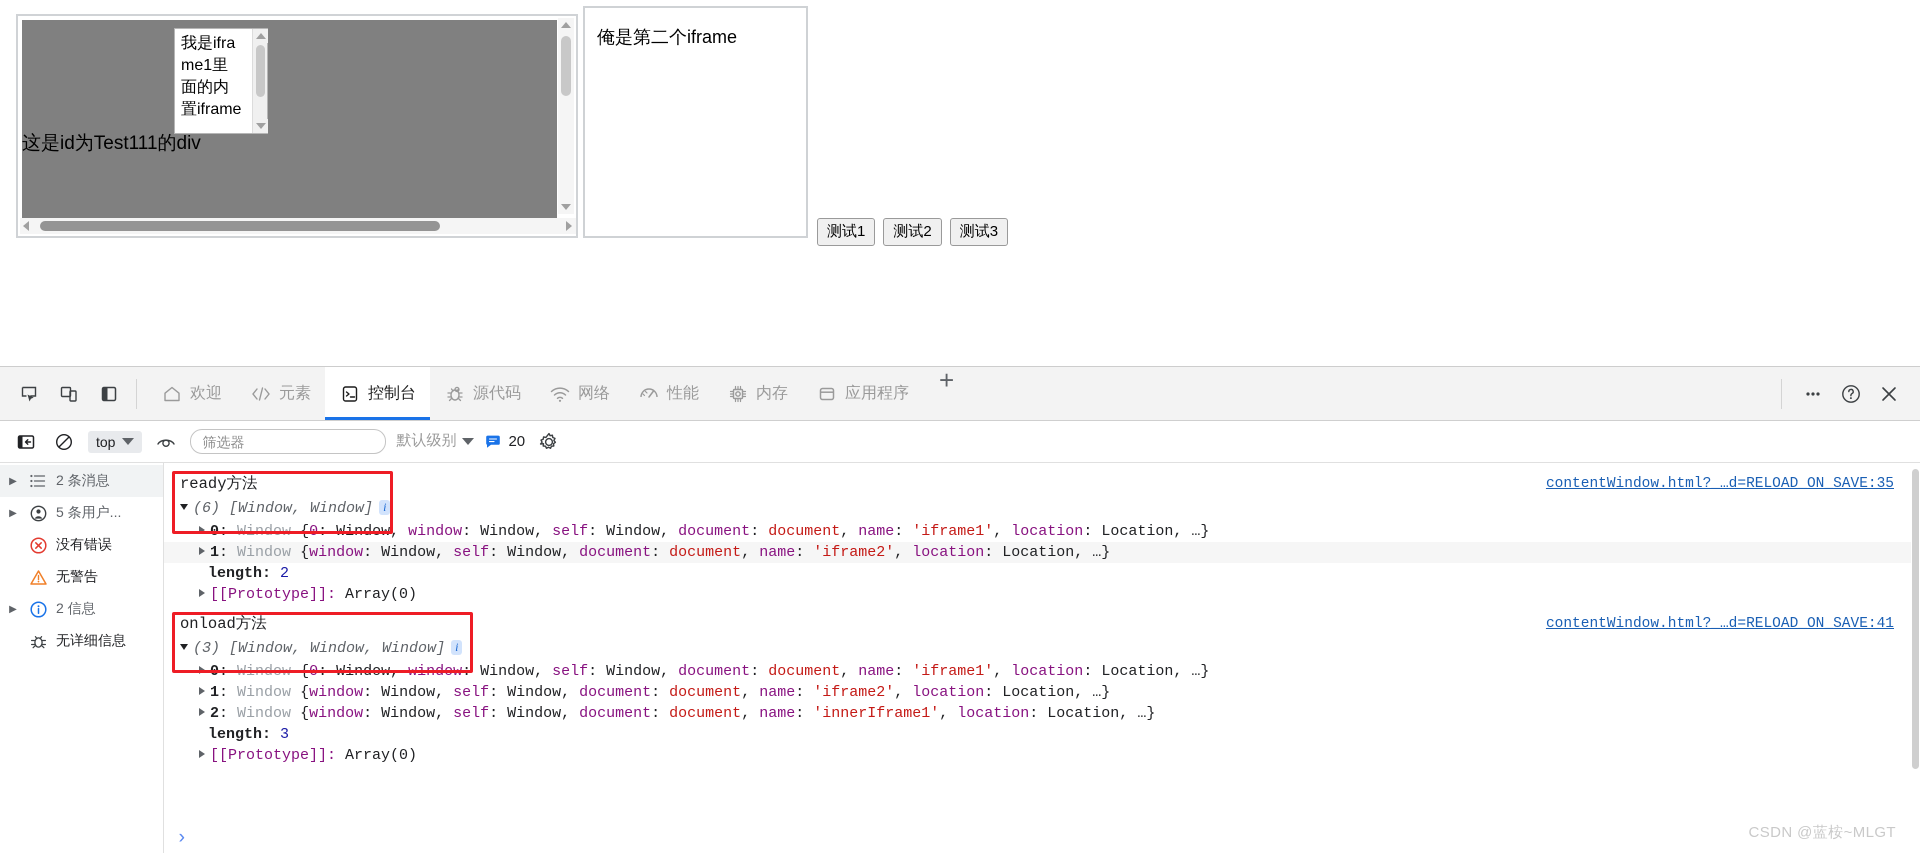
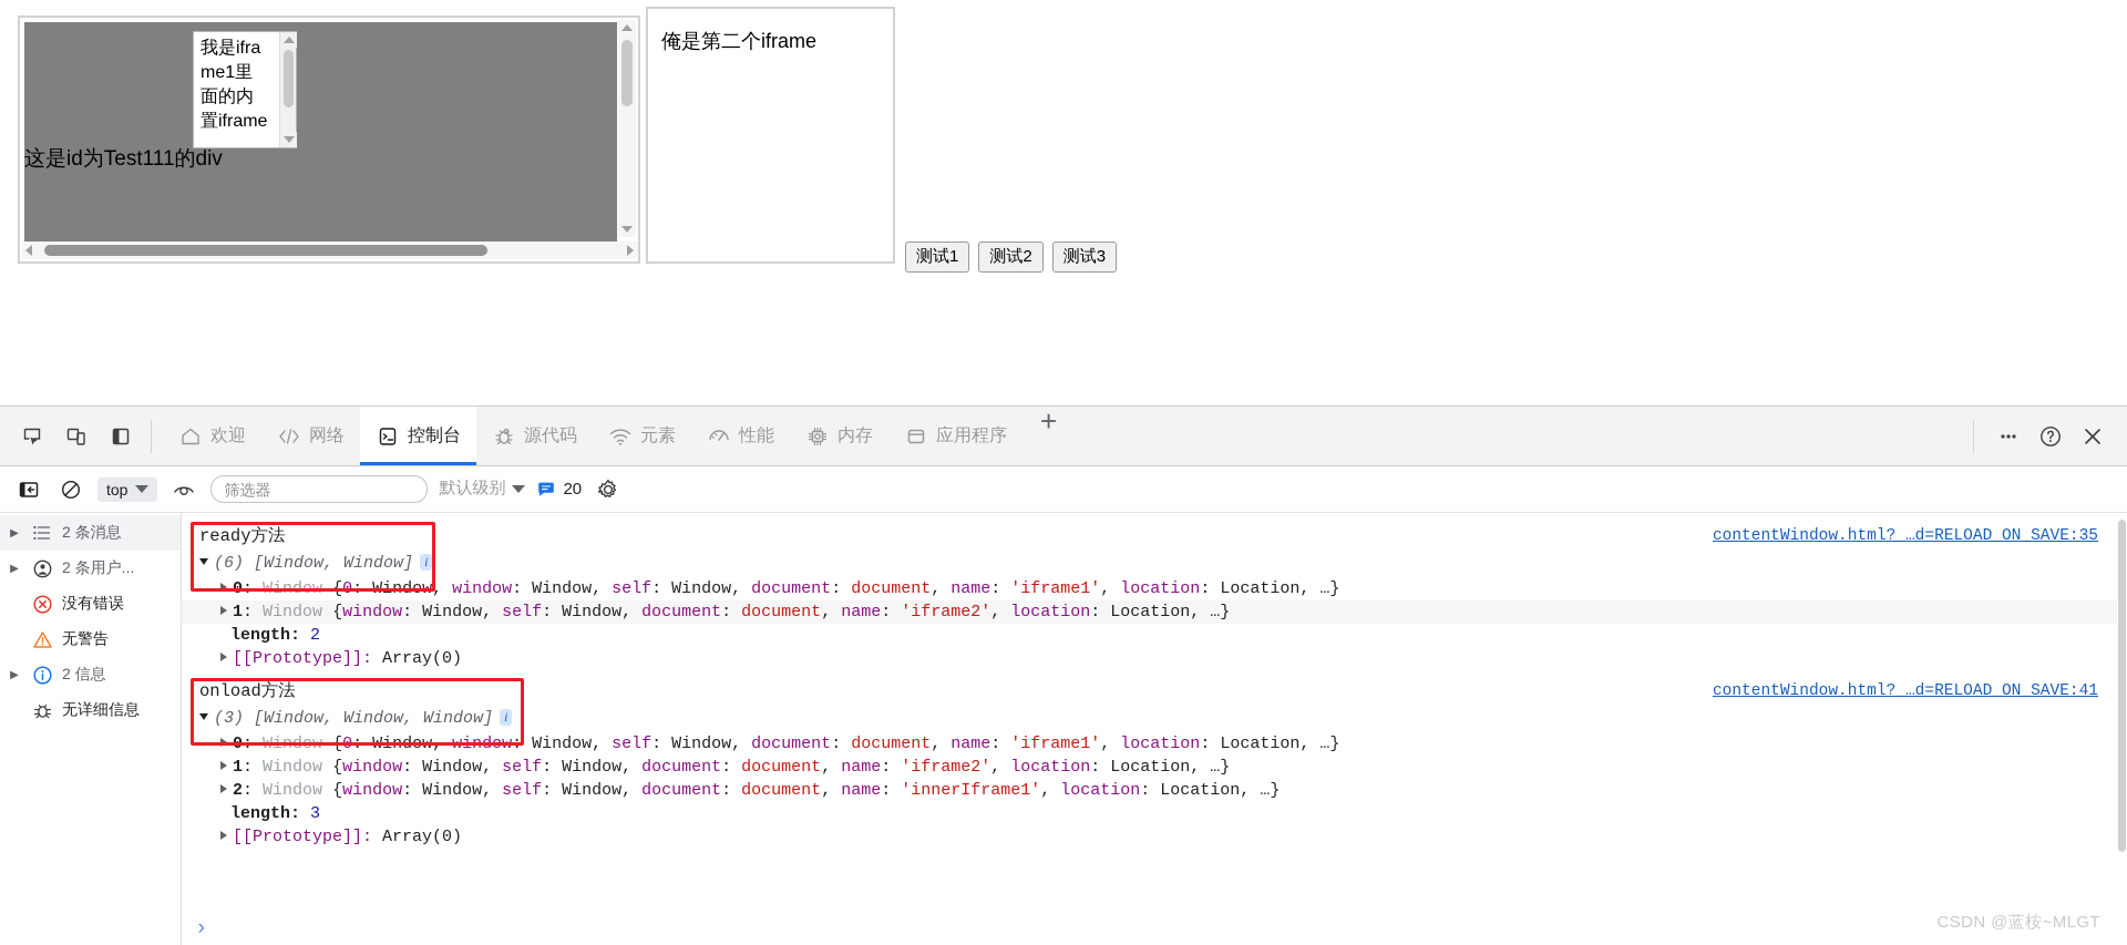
  这是id为Test111的div
  我是iframe1里面的内置iframe
  俺是第二个iframe
  测试1
  测试2
  测试3
  欢迎
- 元素
+ 网络
  控制台
  源代码
- 网络
+ 元素
  性能
  内存
  应用程序
  +
  top
  筛选器
  默认级别
  20
  ▶
  2 条消息
  ▶
- 5 条用户...
+ 2 条用户...
  没有错误
  无警告
  ▶
  2 信息
  无详细信息
  ready方法
  contentWindow.html?_…d=RELOAD_ON_SAVE:35
  (6) [Window, Window] i
  0: Window {0: Window, window: Window, self: Window, document: document, name: 'iframe1', location: Location, …}
  1: Window {window: Window, self: Window, document: document, name: 'iframe2', location: Location, …}
  length: 2
  [[Prototype]]: Array(0)
  onload方法
  contentWindow.html?_…d=RELOAD_ON_SAVE:41
  (3) [Window, Window, Window] i
  0: Window {0: Window, window: Window, self: Window, document: document, name: 'iframe1', location: Location, …}
  1: Window {window: Window, self: Window, document: document, name: 'iframe2', location: Location, …}
  2: Window {window: Window, self: Window, document: document, name: 'innerIframe1', location: Location, …}
  length: 3
  [[Prototype]]: Array(0)
  ›
  CSDN @蓝桉~MLGT
